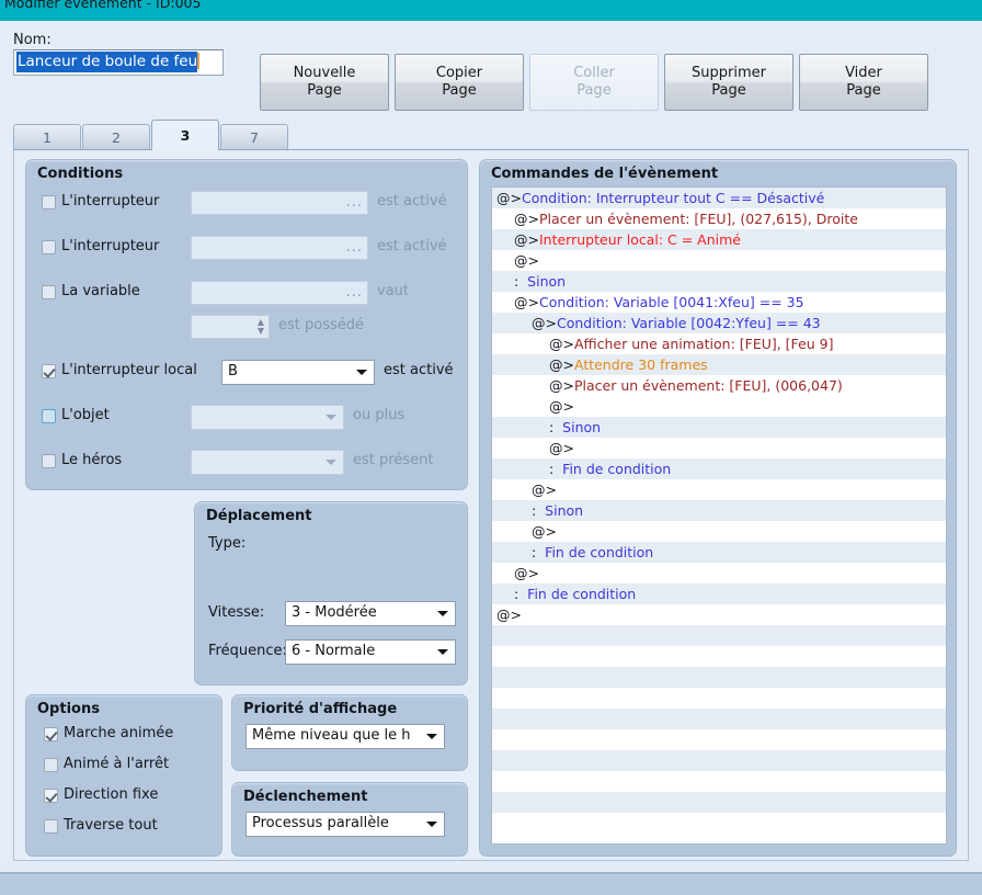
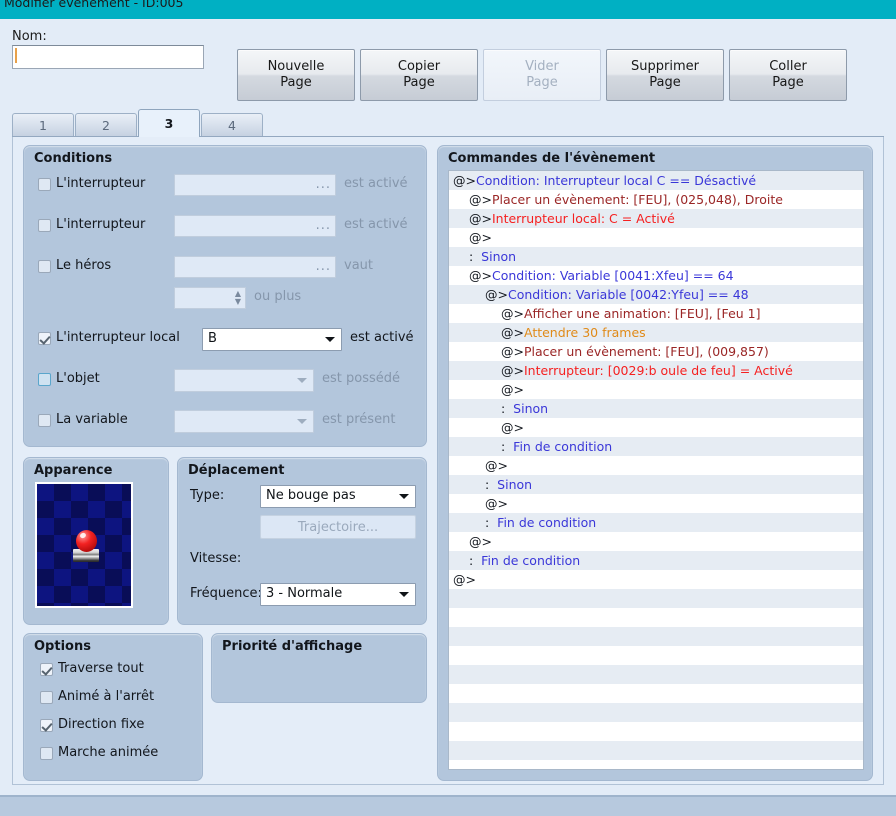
  Modifier évènement - ID:005
  Nom:
- Lanceur de boule de feu
  Nouvelle
  Page
  Copier
  Page
- Coller
+ Vider
  Page
  Supprimer
  Page
- Vider
+ Coller
  Page
  1
  2
  3
- 7
+ 4
  Conditions
  L'interrupteur
  ...
  est activé
  L'interrupteur
  ...
  est activé
- La variable
+ Le héros
  ...
  vaut
  ▲
  ▼
- est possédé
+ ou plus
  L'interrupteur local
  B
  est activé
  L'objet
- ou plus
+ est possédé
- Le héros
+ La variable
  est présent
+ Apparence
  Déplacement
  Type:
+ Ne bouge pas
+ Trajectoire...
  Vitesse:
- 3 - Modérée
  Fréquence
- 6 - Normale
+ 3 - Normale
  Options
- Marche animée
+ Traverse tout
  Animé à l'arrêt
  Direction fixe
- Traverse tout
+ Marche animée
  Priorité d'affichage
- Même niveau que le h
- Déclenchement
- Processus parallèle
  Commandes de l'évènement
- @>Condition: Interrupteur tout C == Désactivé
+ @>Condition: Interrupteur local C == Désactivé
- @>Placer un évènement: [FEU], (027,615), Droite
+ @>Placer un évènement: [FEU], (025,048), Droite
- @>Interrupteur local: C = Animé
+ @>Interrupteur local: C = Activé
  @>
  : Sinon
- @>Condition: Variable [0041:Xfeu] == 35
+ @>Condition: Variable [0041:Xfeu] == 64
- @>Condition: Variable [0042:Yfeu] == 43
+ @>Condition: Variable [0042:Yfeu] == 48
- @>Afficher une animation: [FEU], [Feu 9]
+ @>Afficher une animation: [FEU], [Feu 1]
  @>Attendre 30 frames
- @>Placer un évènement: [FEU], (006,047)
+ @>Placer un évènement: [FEU], (009,857)
+ @>Interrupteur: [0029:b oule de feu] = Activé
  @>
  : Sinon
  @>
  : Fin de condition
  @>
  : Sinon
  @>
  : Fin de condition
  @>
  : Fin de condition
  @>
